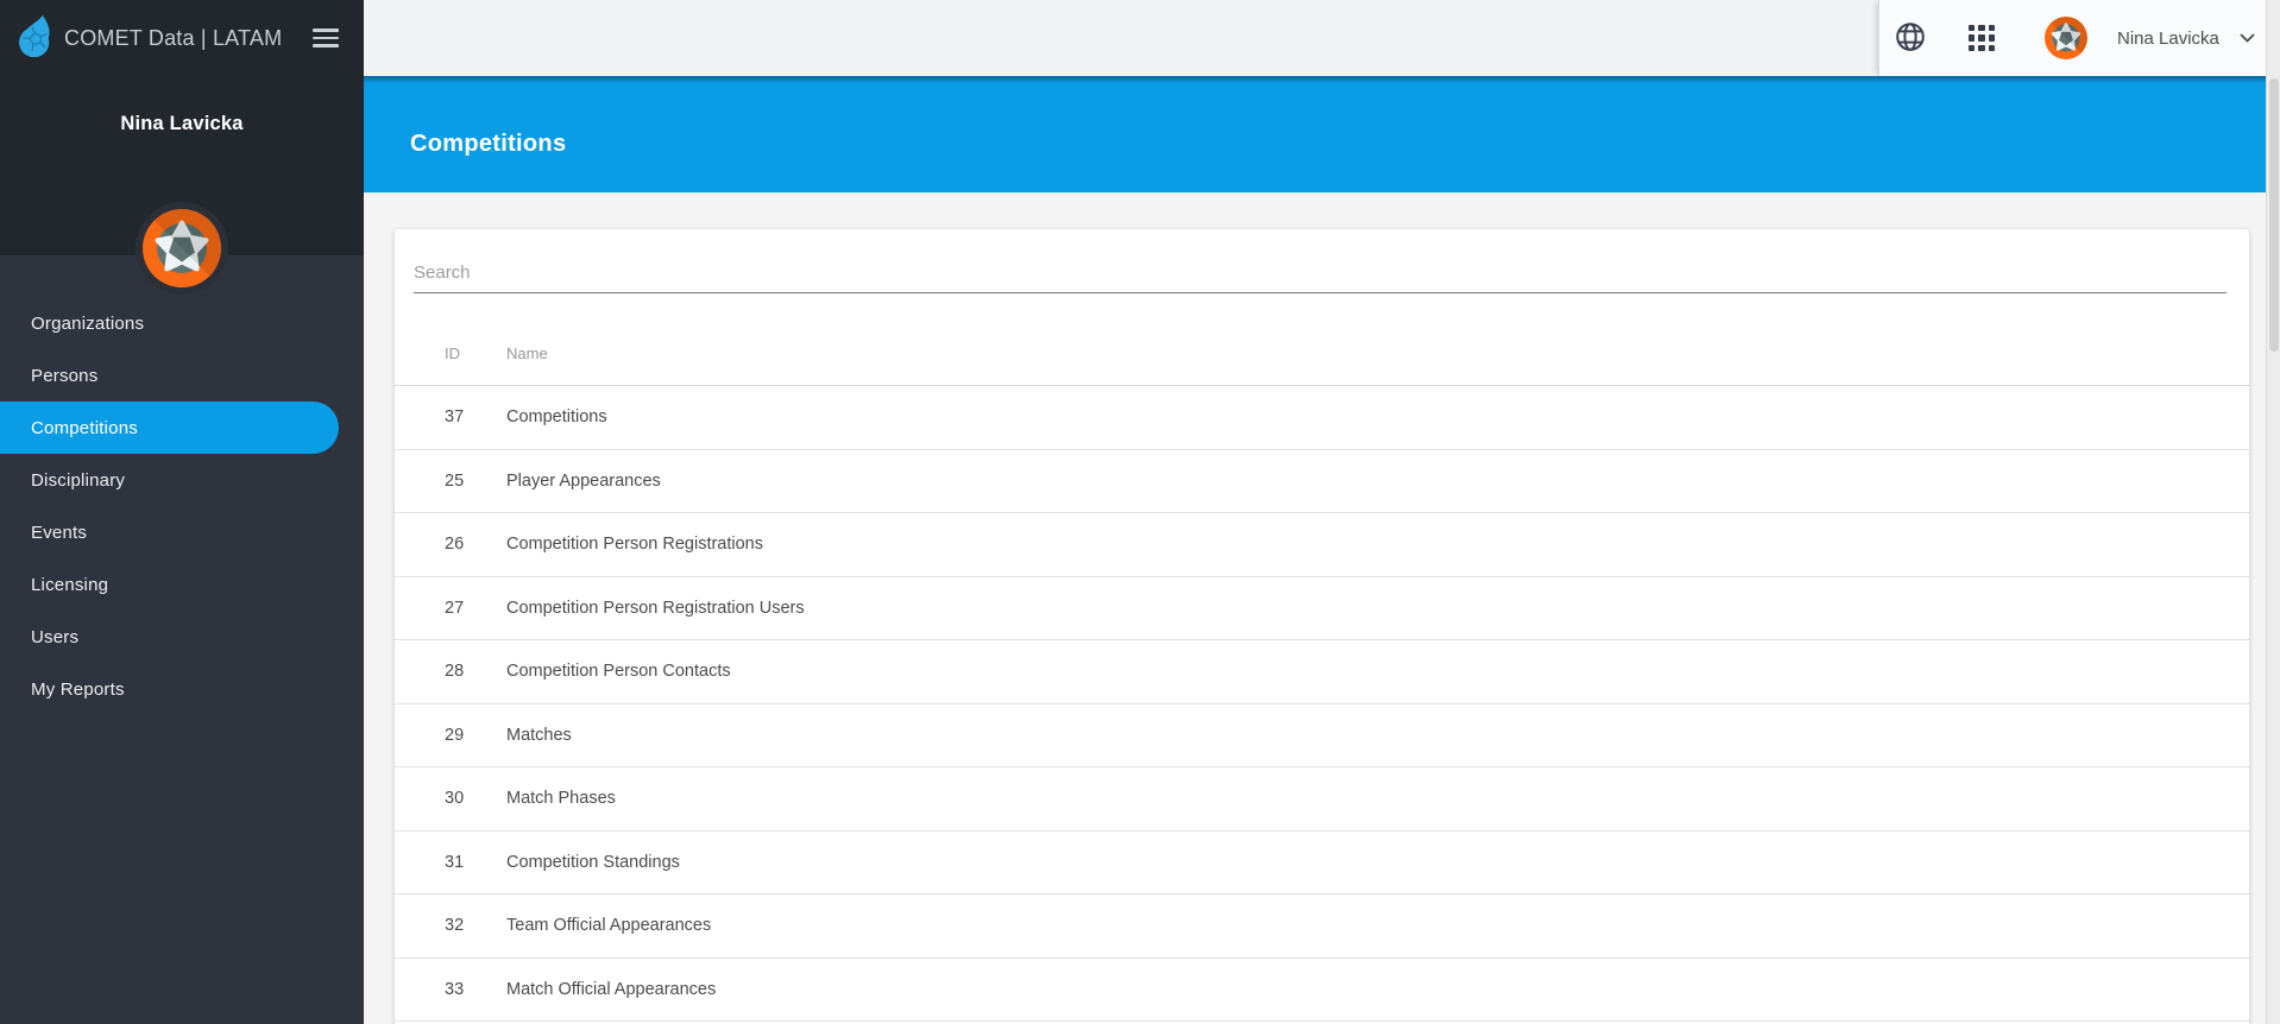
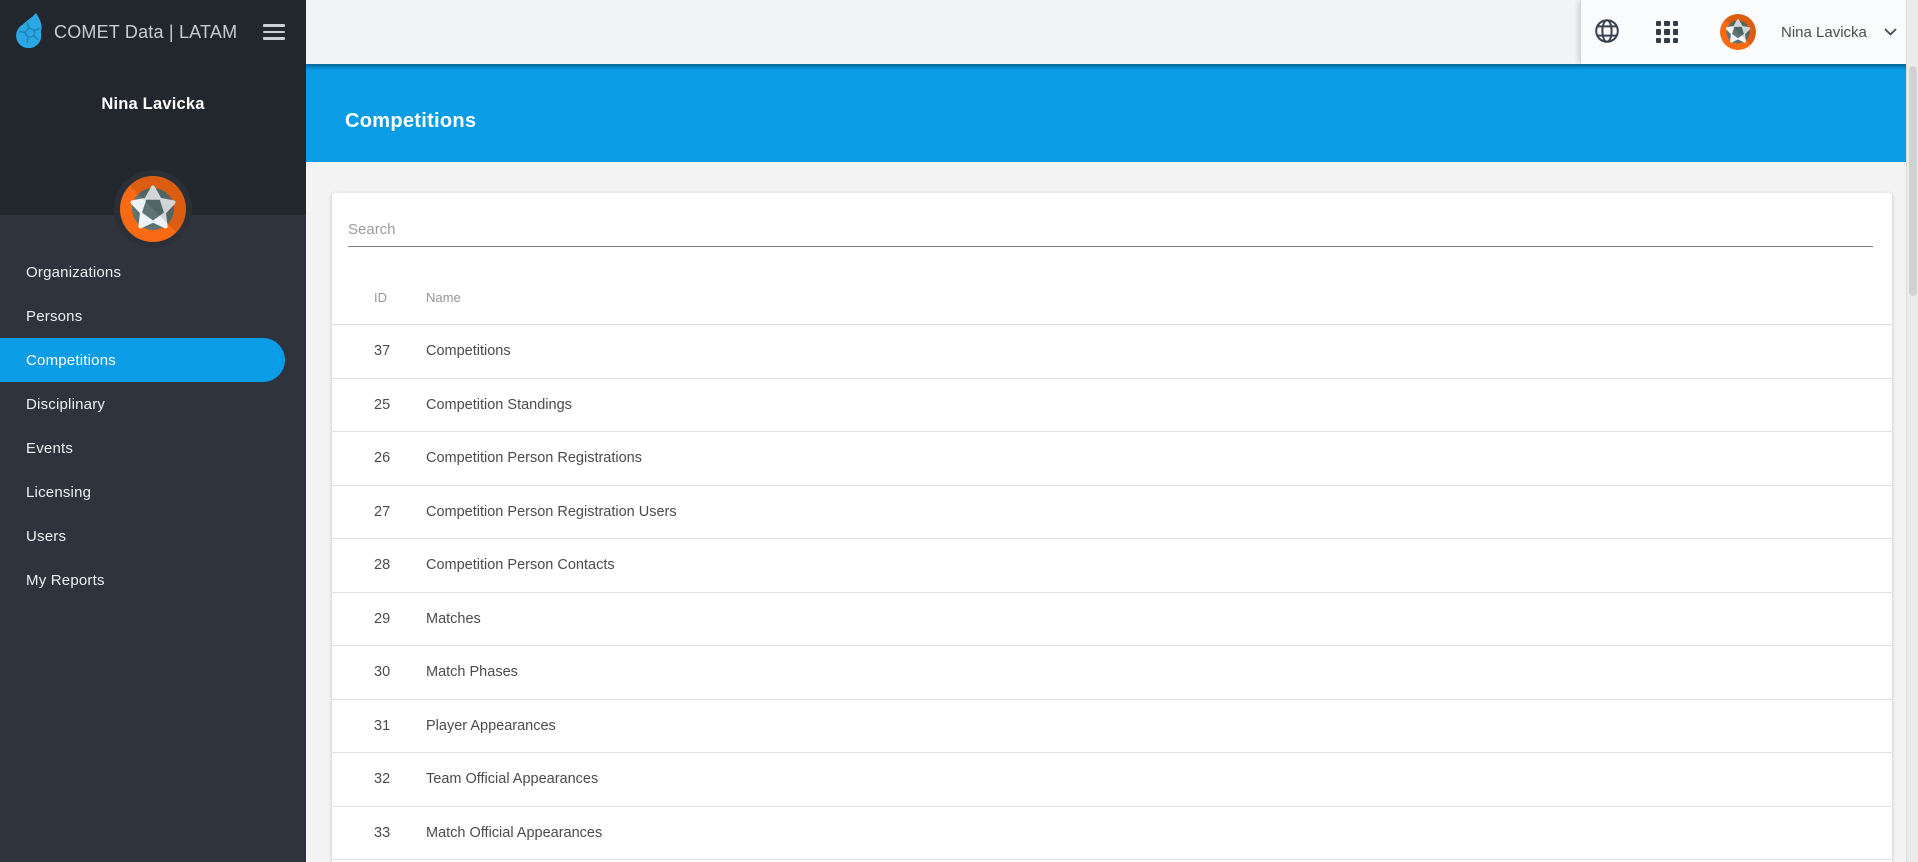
  COMET Data | LATAM
  Nina Lavicka
  Organizations
  Persons
  Competitions
  Disciplinary
  Events
  Licensing
  Users
  My Reports
  Nina Lavicka
  Competitions
  Search
  ID
  Name
  37
  Competitions
  25
- Player Appearances
+ Competition Standings
  26
  Competition Person Registrations
  27
  Competition Person Registration Users
  28
  Competition Person Contacts
  29
  Matches
  30
  Match Phases
  31
- Competition Standings
+ Player Appearances
  32
  Team Official Appearances
  33
  Match Official Appearances
